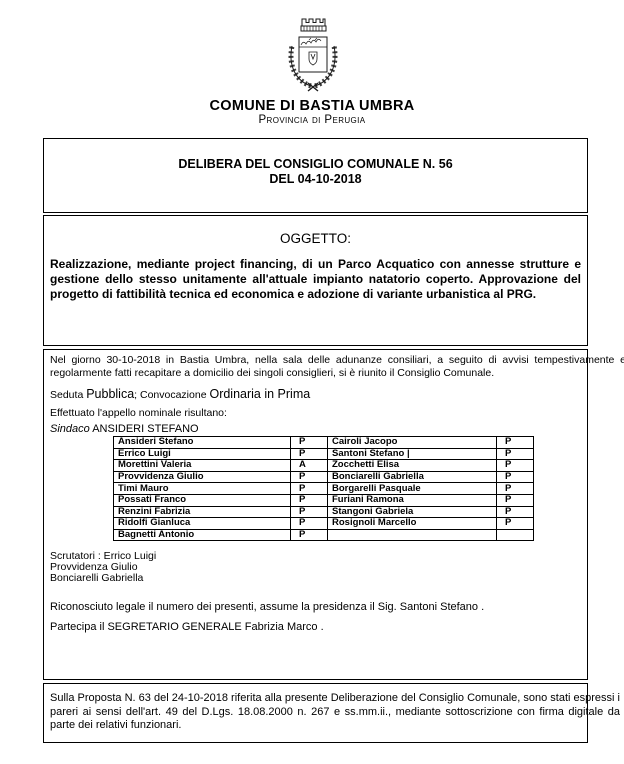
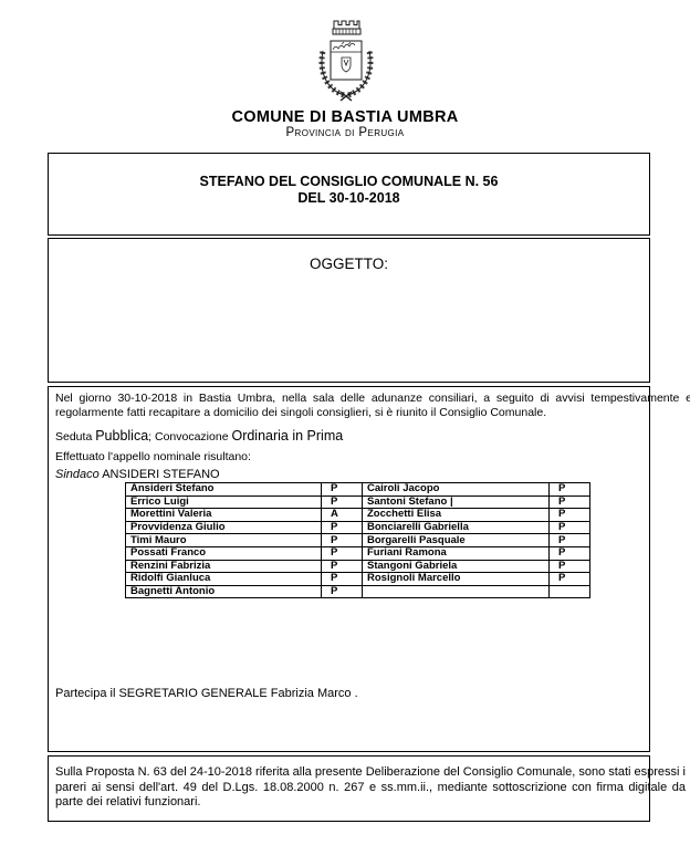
  COMUNE DI BASTIA UMBRA
  Provincia di Perugia
- DELIBERA DEL CONSIGLIO COMUNALE N. 56
+ STEFANO DEL CONSIGLIO COMUNALE N. 56
- DEL 04-10-2018
+ DEL 30-10-2018
  OGGETTO:
- Realizzazione, mediante project financing, di un Parco Acquatico con annesse strutture e gestione dello stesso unitamente all'attuale impianto natatorio coperto. Approvazione del progetto di fattibilità tecnica ed economica e adozione di variante urbanistica al PRG.
  Nel giorno 30-10-2018 in Bastia Umbra, nella sala delle adunanze consiliari, a seguito di avvisi tempestivamente e regolarmente fatti recapitare a domicilio dei singoli consiglieri, si è riunito il Consiglio Comunale.
  Seduta Pubblica; Convocazione Ordinaria in Prima
  Effettuato l'appello nominale risultano:
  Sindaco ANSIDERI STEFANO
  Ansideri Stefano	P	Cairoli Jacopo	P
  Errico Luigi	P	Santoni Stefano |	P
  Morettini Valeria	A	Zocchetti Elisa	P
  Provvidenza Giulio	P	Bonciarelli Gabriella	P
  Timi Mauro	P	Borgarelli Pasquale	P
  Possati Franco	P	Furiani Ramona	P
  Renzini Fabrizia	P	Stangoni Gabriela	P
  Ridolfi Gianluca	P	Rosignoli Marcello	P
  Bagnetti Antonio	P
- Scrutatori : Errico Luigi
- Provvidenza Giulio
- Bonciarelli Gabriella
- Riconosciuto legale il numero dei presenti, assume la presidenza il Sig. Santoni Stefano .
  Partecipa il SEGRETARIO GENERALE Fabrizia Marco .
  Sulla Proposta N. 63 del 24-10-2018 riferita alla presente Deliberazione del Consiglio Comunale, sono stati espressi i pareri ai sensi dell'art. 49 del D.Lgs. 18.08.2000 n. 267 e ss.mm.ii., mediante sottoscrizione con firma digitale da parte dei relativi funzionari.
